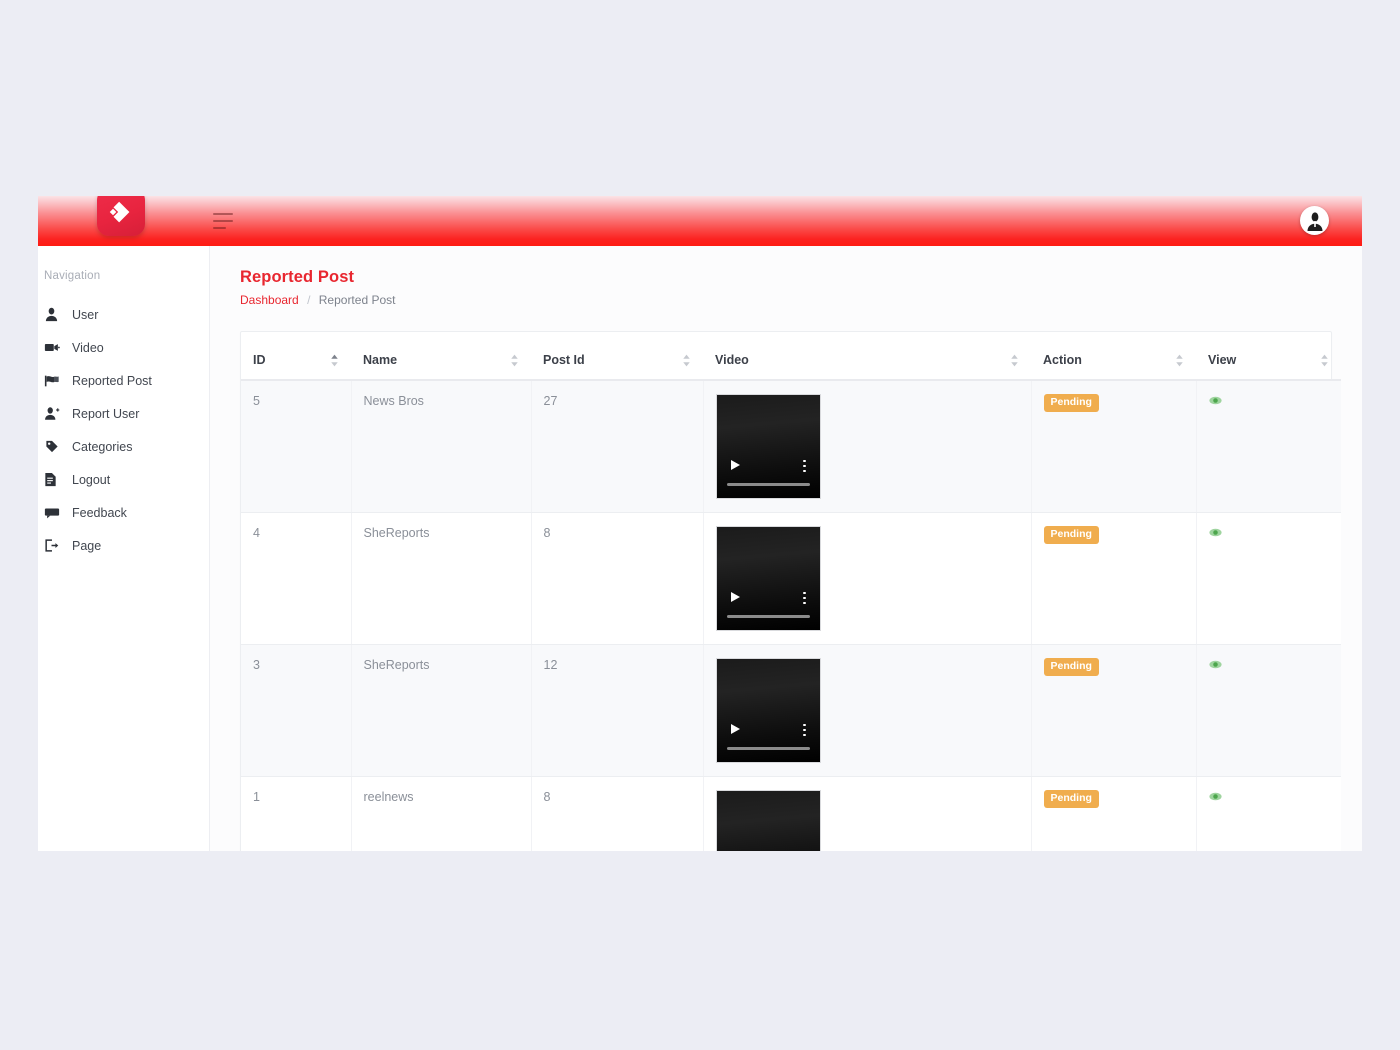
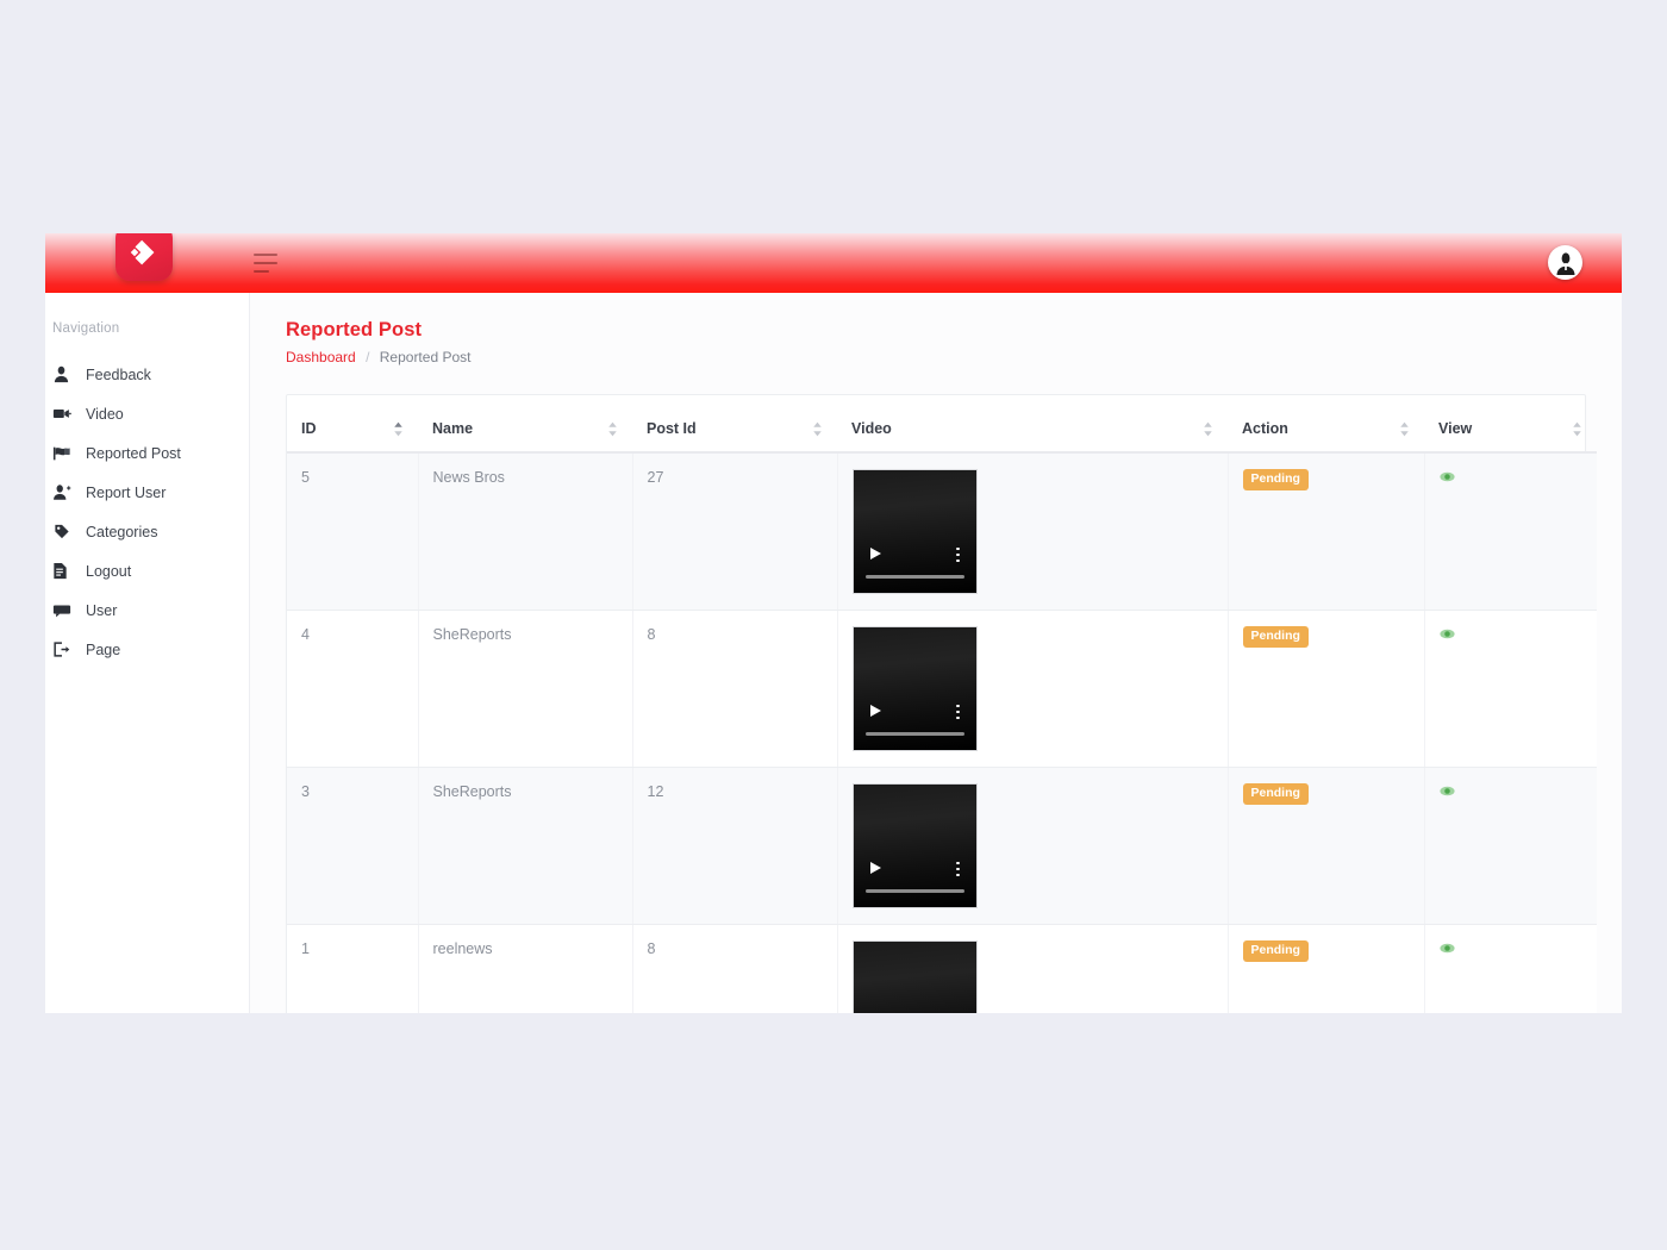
  Navigation
- User
+ Feedback
  Video
  Reported Post
  Report User
  Categories
  Logout
- Feedback
+ User
  Page
  Reported Post
  Dashboard / Reported Post
  ID	Name	Post Id	Video	Action	View
  5	News Bros	27		Pending
  4	SheReports	8		Pending
  3	SheReports	12		Pending
  1	reelnews	8		Pending
